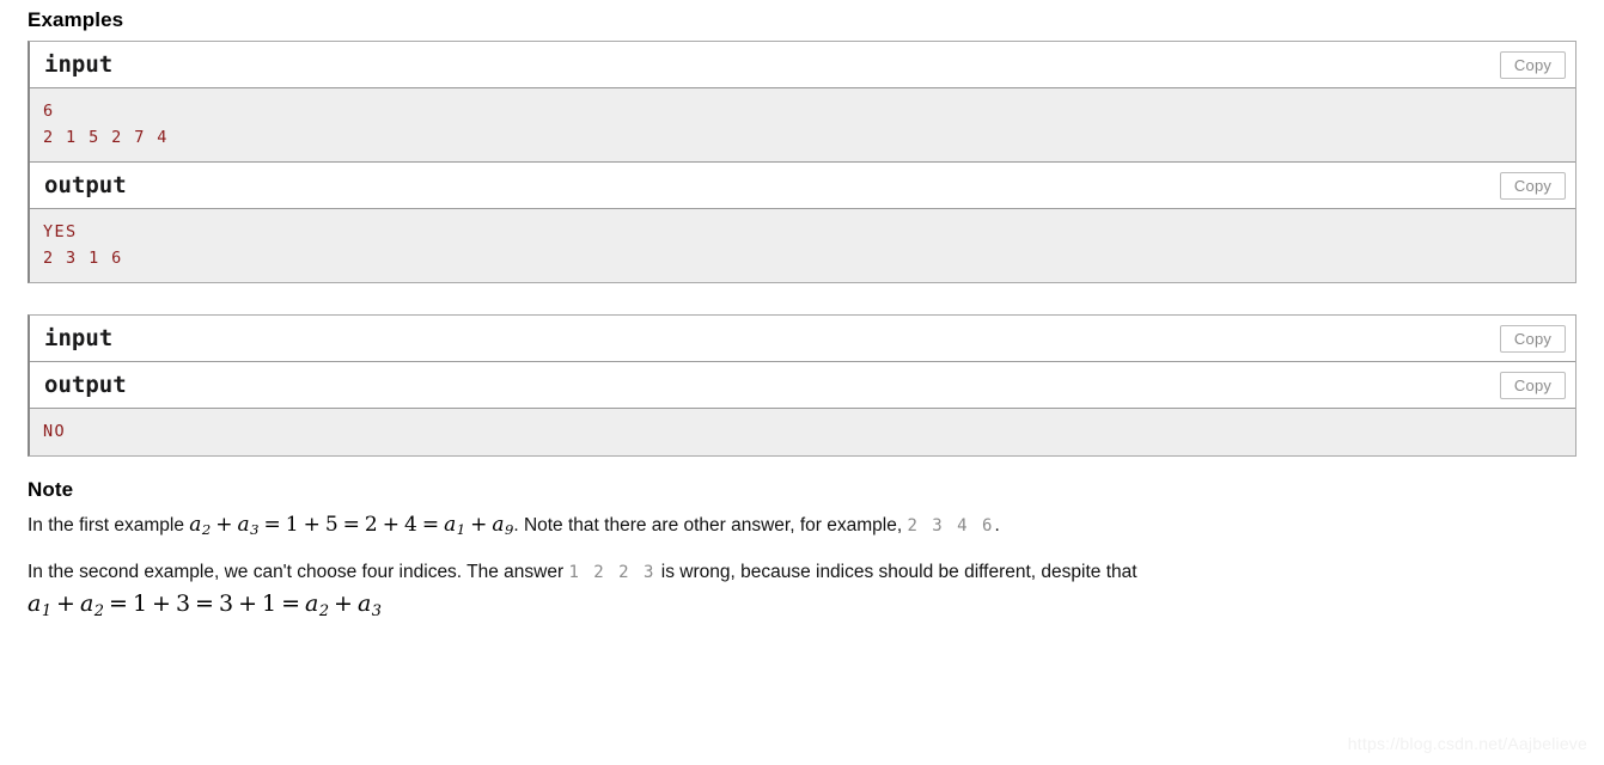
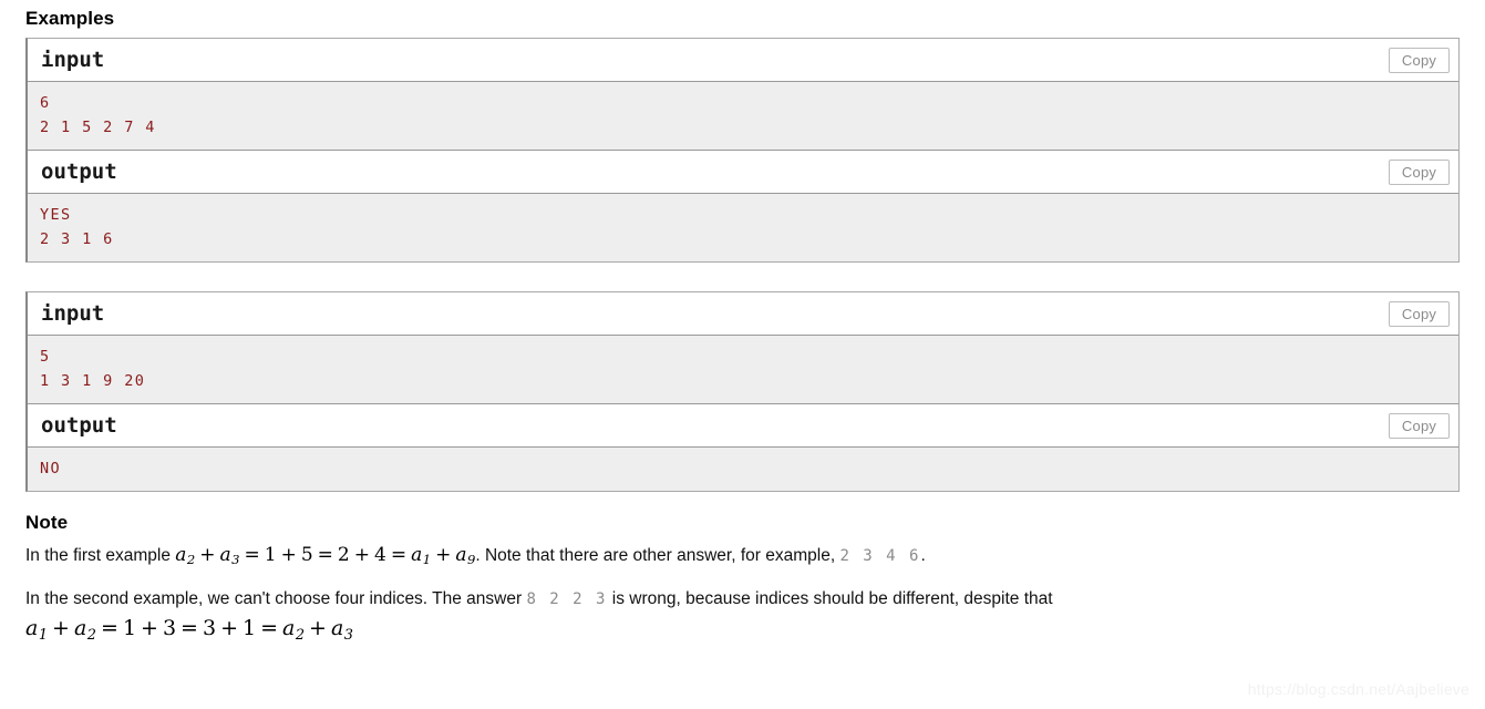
  Examples
  input
  Copy
  6
  2 1 5 2 7 4
  output
  Copy
  YES
  2 3 1 6
  input
  Copy
+ 5
+ 1 3 1 9 20
  output
  Copy
  NO
  Note
  In the first example a2 + a3 = 1 + 5 = 2 + 4 = a1 + a9. Note that there are other answer, for example, 2 3 4 6.
- In the second example, we can't choose four indices. The answer 1 2 2 3 is wrong, because indices should be different, despite that
+ In the second example, we can't choose four indices. The answer 8 2 2 3 is wrong, because indices should be different, despite that
  a1 + a2 = 1 + 3 = 3 + 1 = a2 + a3
